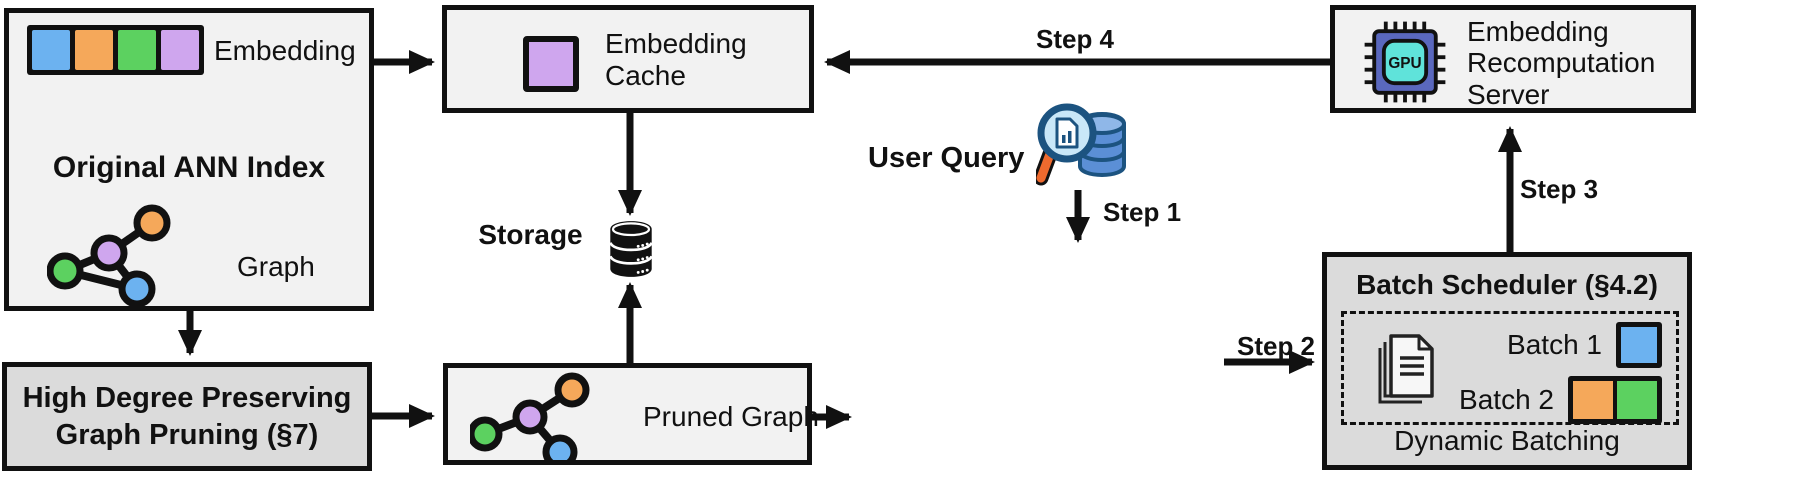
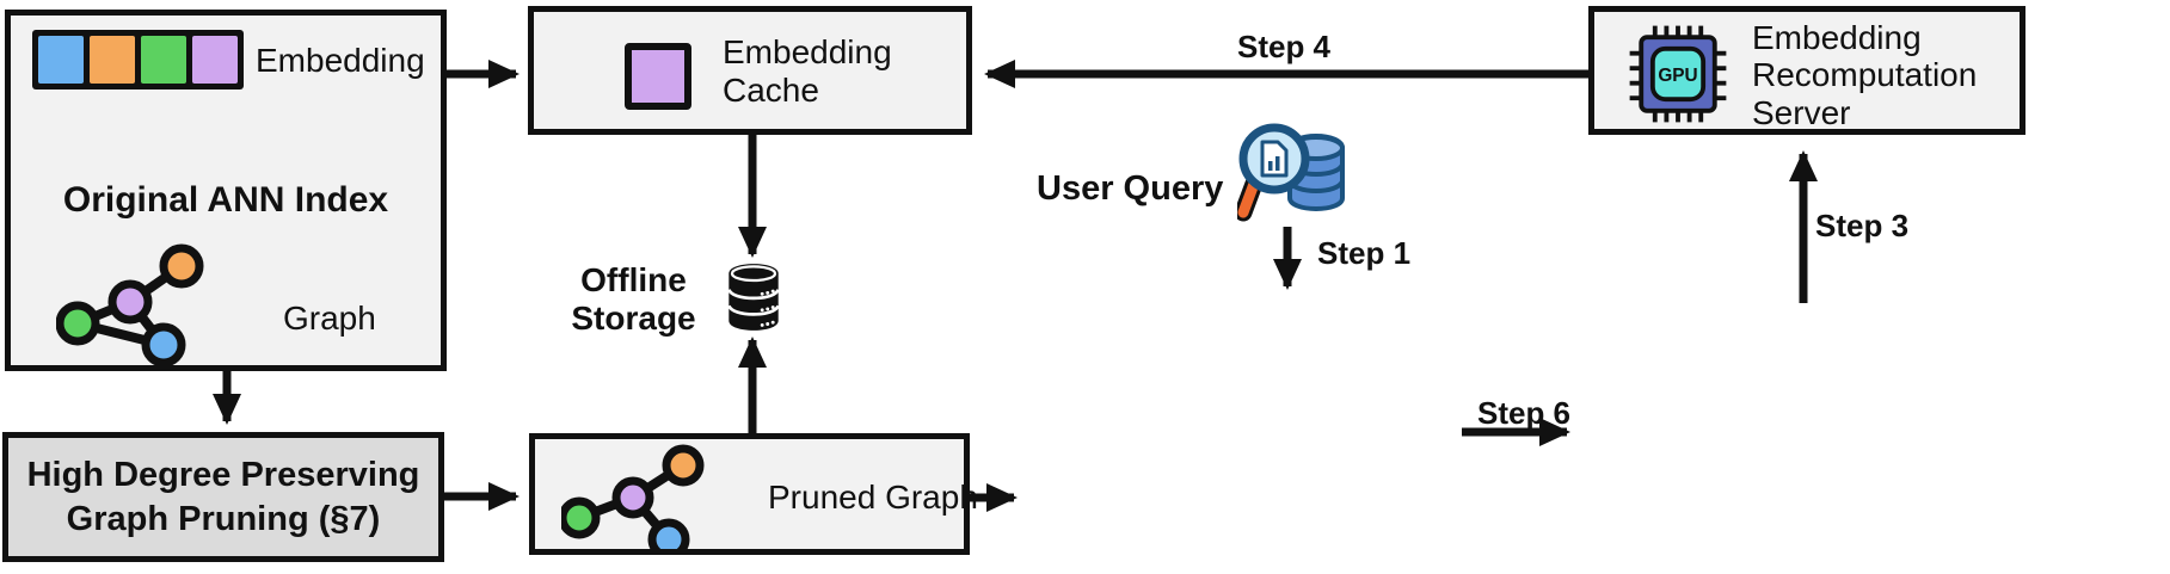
  Embedding
  Original ANN Index
  Graph
  Embedding
  Cache
+ Offline
  Storage
  High Degree Preserving
  Graph Pruning (§7)
  Pruned Graph
  User Query
  Step 1
- Step 2
+ Step 6
- Batch Scheduler (§4.2)
- Batch 1
- Batch 2
- Dynamic Batching
  Step 3
  GPU
  Embedding
  Recomputation
  Server
  Step 4
